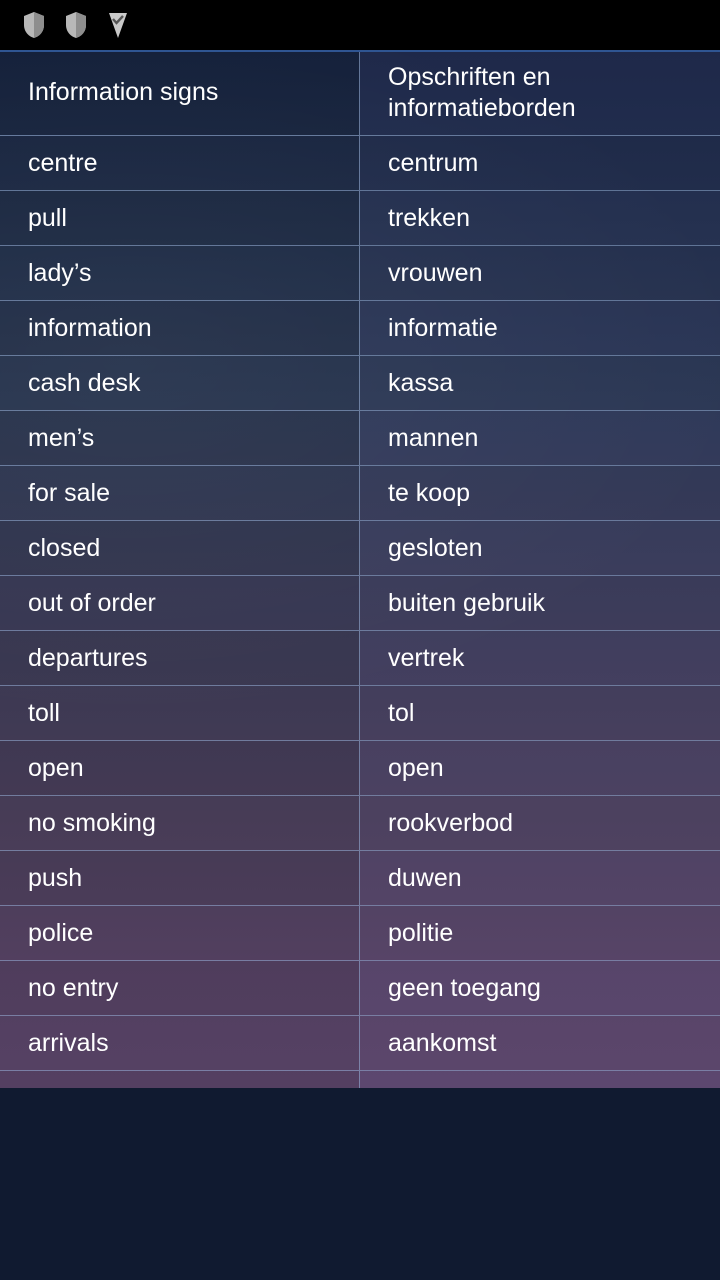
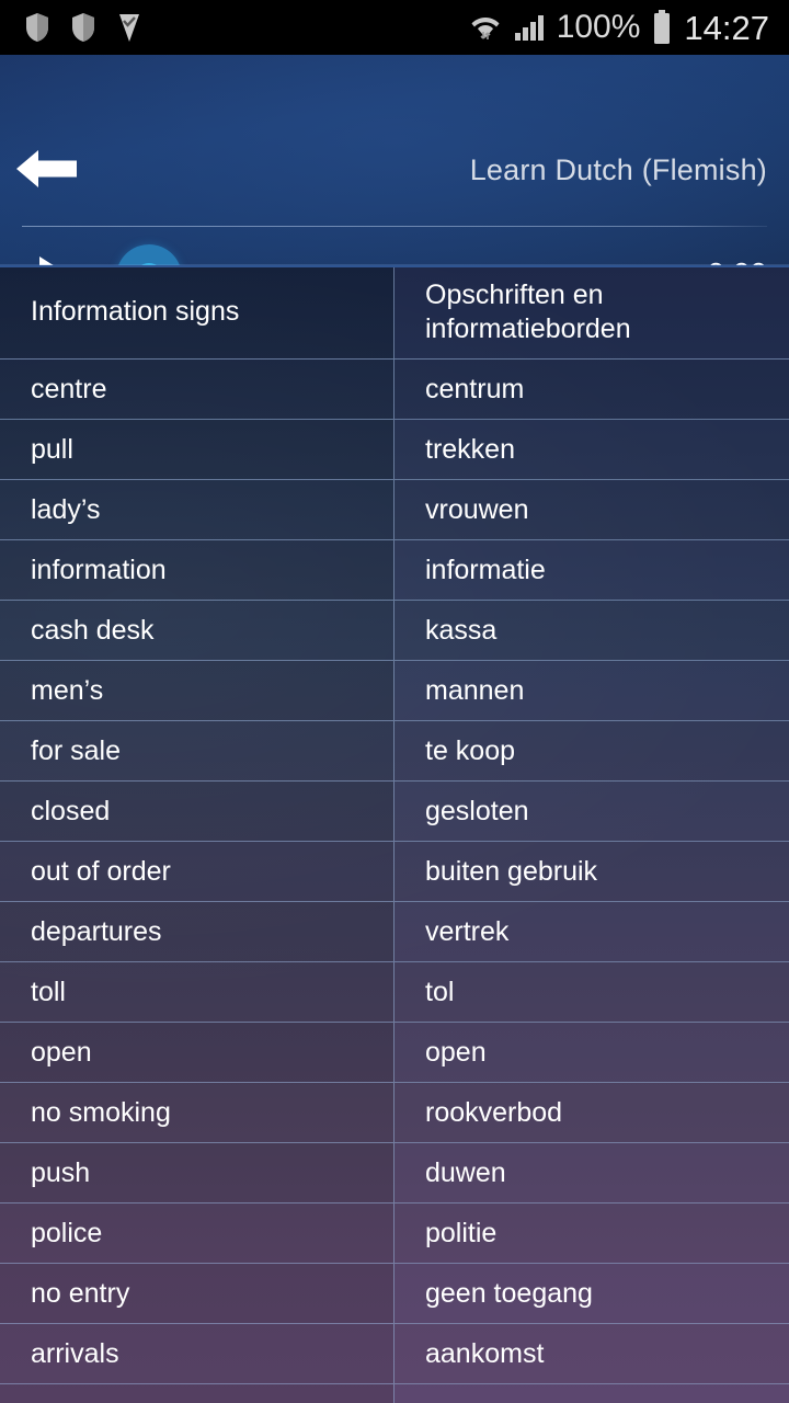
+ 100%
+ 14:27
+ Learn Dutch (Flemish)
